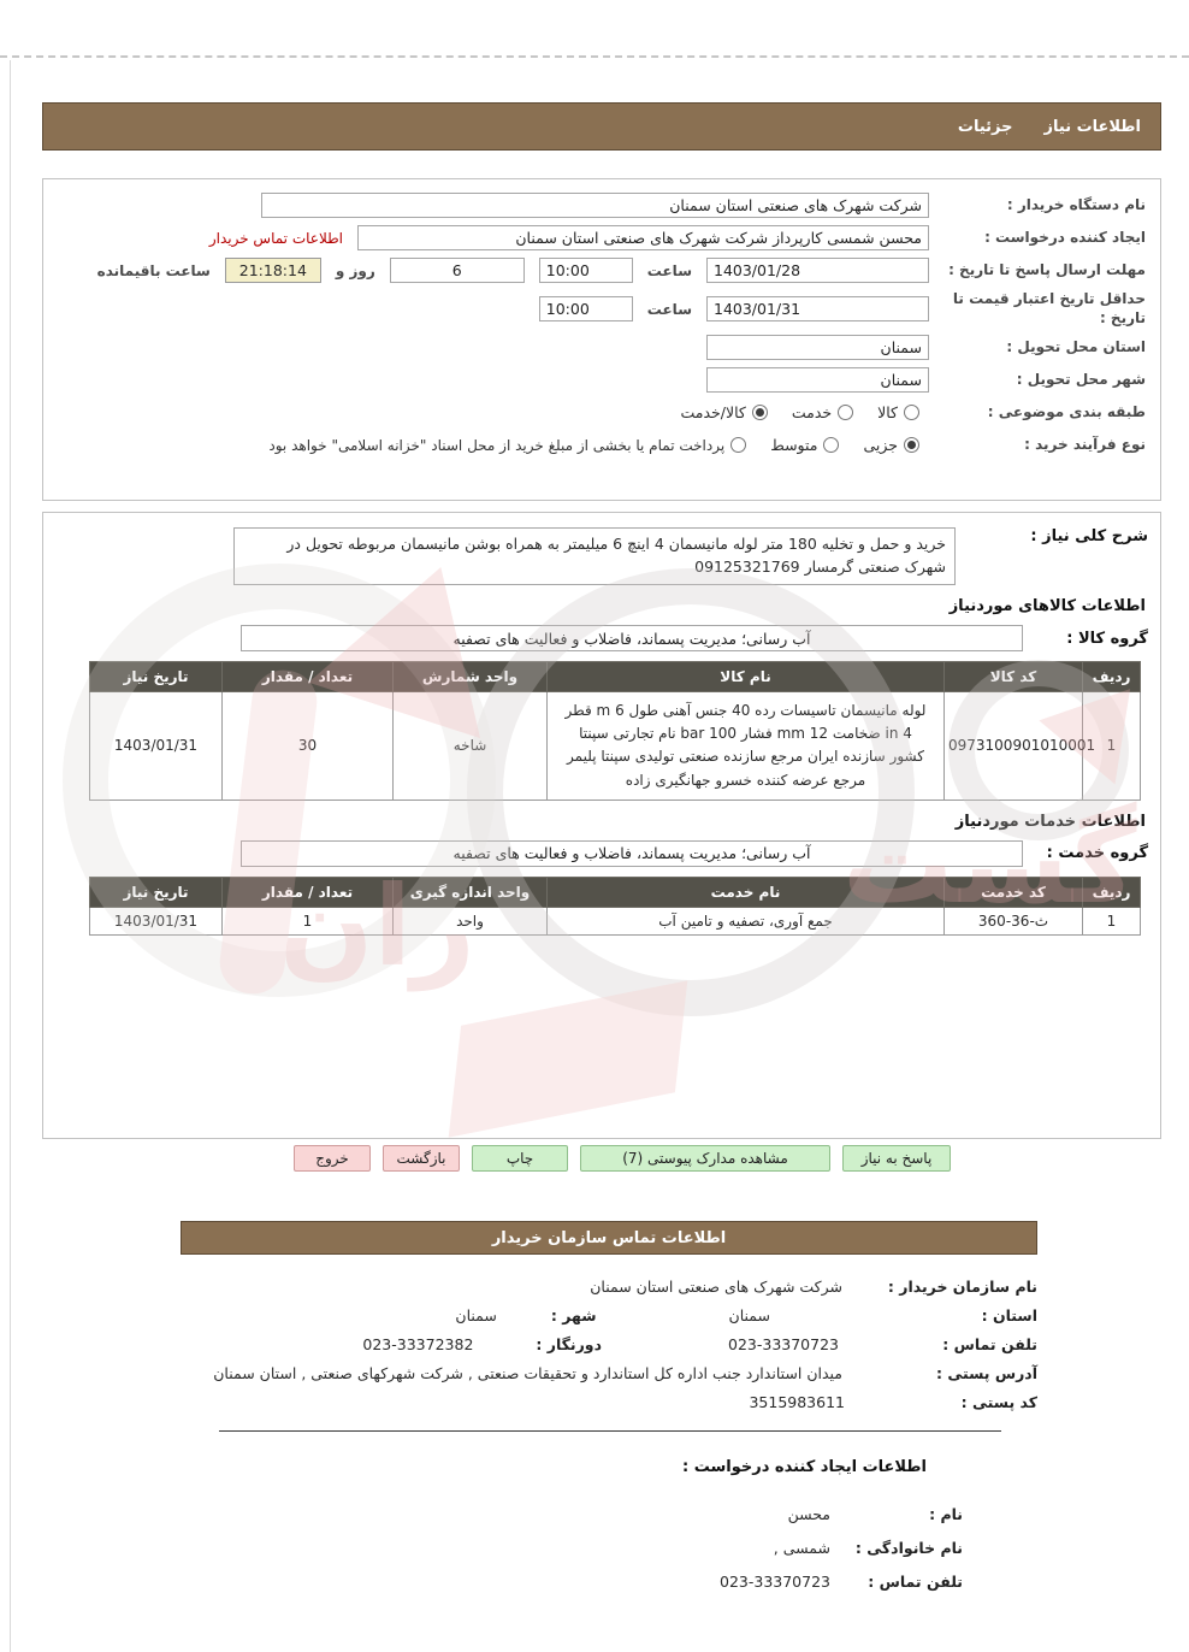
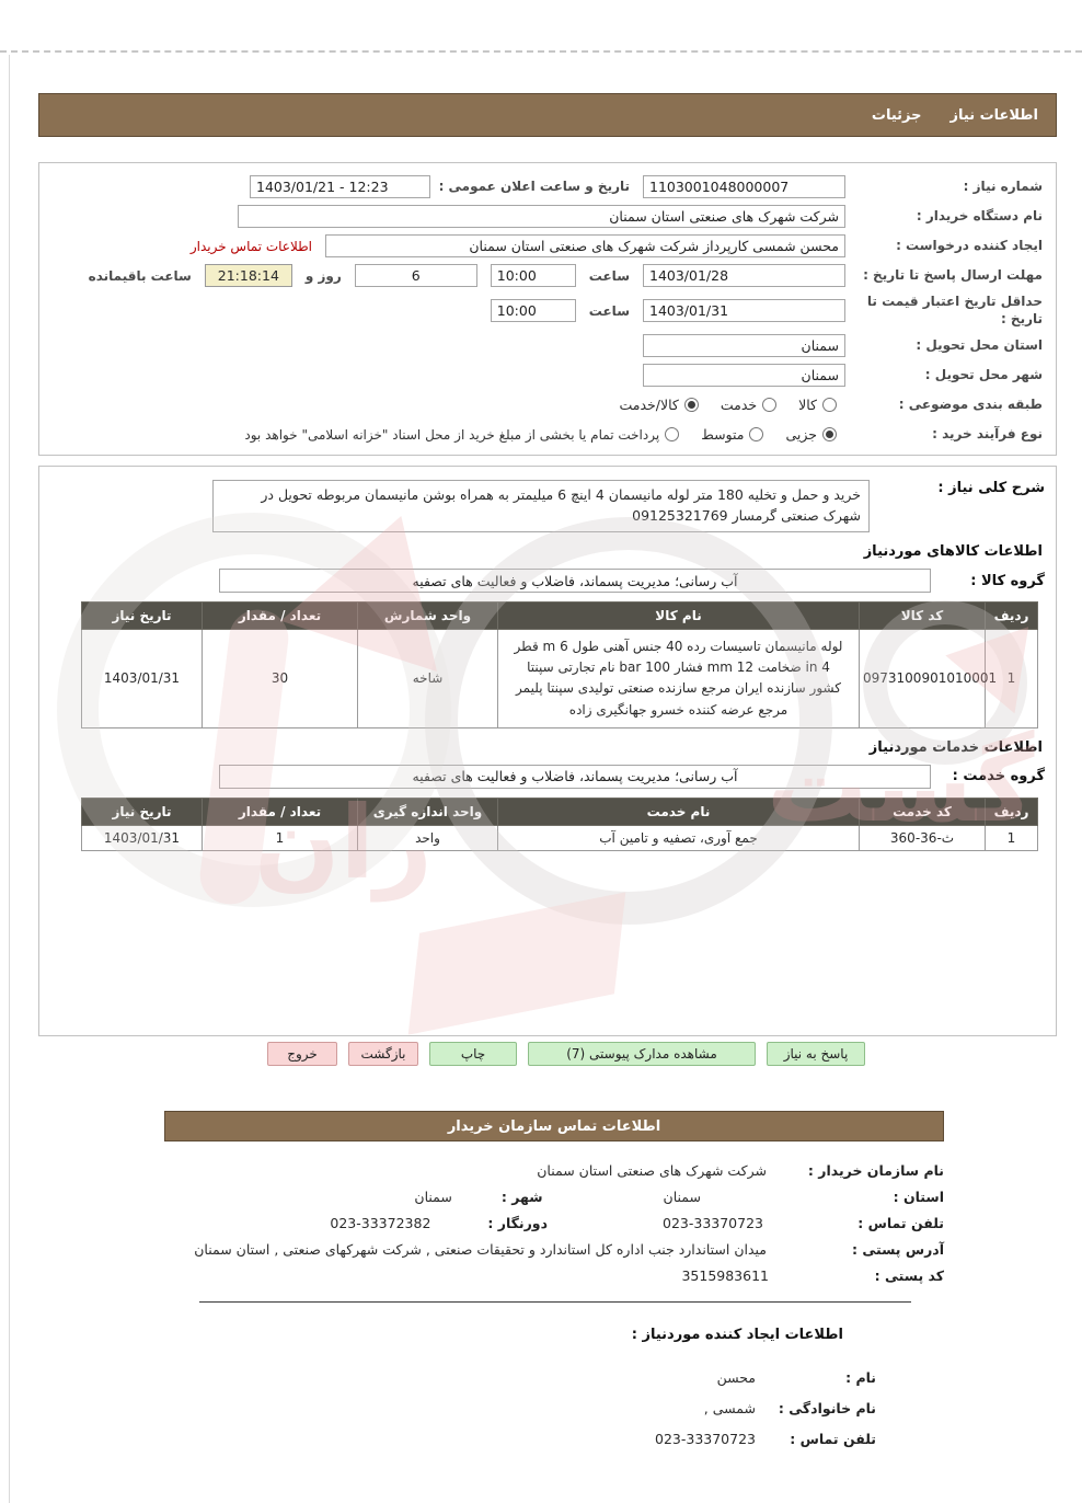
  گست
  ران
  اطلاعات نیاز
  جزئیات
+ شماره نیاز :
+ 1103001048000007
+ تاریخ و ساعت اعلان عمومی :
+ 1403/01/21 - 12:23
  نام دستگاه خریدار :
  ایجاد کننده درخواست :
  اطلاعات تماس خریدار
  مهلت ارسال پاسخ تا تاریخ :
  1403/01/28
  ساعت
  10:00
  6
  روز و
  21:18:14
  ساعت باقیمانده
  حداقل تاریخ اعتبار قیمت تا
  تاریخ :
  1403/01/31
  ساعت
  10:00
  استان محل تحویل :
  شهر محل تحویل :
  طبقه بندی موضوعی :
  کالا
  خدمت
  کالا/خدمت
  نوع فرآیند خرید :
  جزیی
  متوسط
  پرداخت تمام یا بخشی از مبلغ خرید از محل اسناد "خزانه اسلامی" خواهد بود
  شرح کلی نیاز :
  خرید و حمل و تخلیه 180 متر لوله مانیسمان 4 اینچ 6 میلیمتر به همراه بوشن مانیسمان مربوطه تحویل در شهرک صنعتی گرمسار 09125321769
  اطلاعات کالاهای موردنیاز
  گروه کالا :
  ردیف	کد کالا	نام کالا	واحد شمارش	تعداد / مقدار	تاریخ نیاز
  1	097310090101000	لوله مانیسمان تاسیسات رده 40 جنس آهنی طول 6 m قطر 4 in ضخامت 12 mm فشار 100 bar نام تجارتی سپنتا کشور سازنده ایران مرجع سازنده صنعتی تولیدی سپنتا پلیمر مرجع عرضه کننده خسرو جهانگیری زاده	شاخه	30	1403/01/31
  اطلاعات خدمات موردنیاز
  گروه خدمت :
  ردیف	کد خدمت	نام خدمت	واحد اندازه گیری	تعداد / مقدار	تاریخ نیاز
  1	ث-36-360	جمع آوری، تصفیه و تامین آب	واحد	1	1403/01/31
  پاسخ به نیاز
  مشاهده مدارک پیوستی (7)
  چاپ
  بازگشت
  خروج
  اطلاعات تماس سازمان خریدار
  نام سازمان خریدار :
  شرکت شهرک های صنعتی استان سمنان
  استان :
  سمنان
  شهر :
  سمنان
  تلفن تماس :
  023-33370723
  دورنگار :
  023-33372382
  آدرس پستی :
  میدان استاندارد جنب اداره کل استاندارد و تحقیقات صنعتی , شرکت شهرکهای صنعتی , استان سمنان
  کد پستی :
  3515983611
- اطلاعات ایجاد کننده درخواست :
+ اطلاعات ایجاد کننده موردنیاز :
  نام :
  محسن
  نام خانوادگی :
  شمسی ,
  تلفن تماس :
  023-33370723
